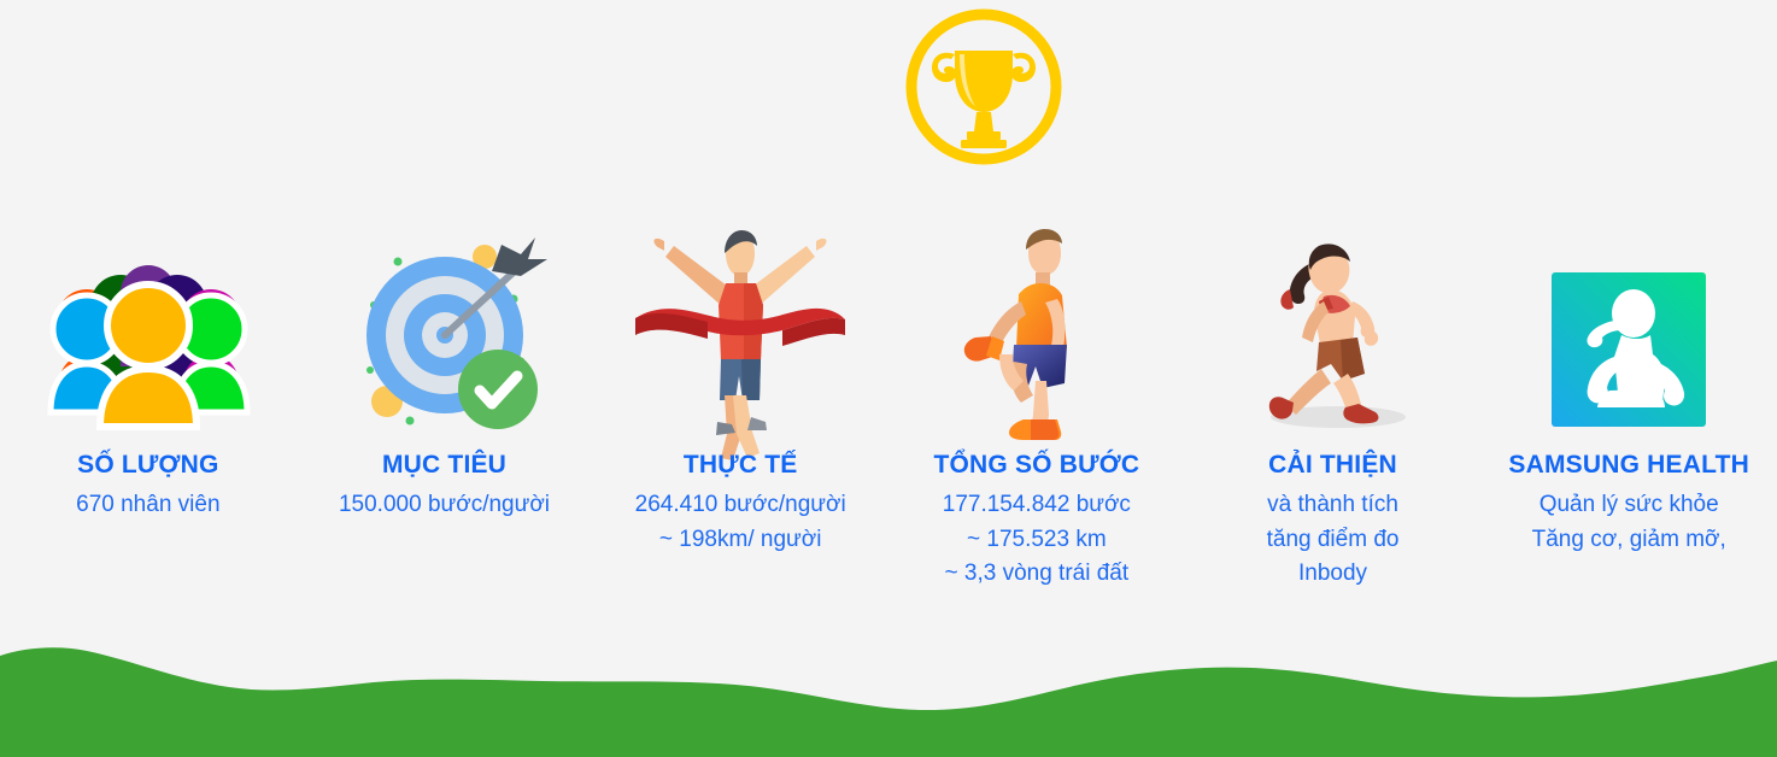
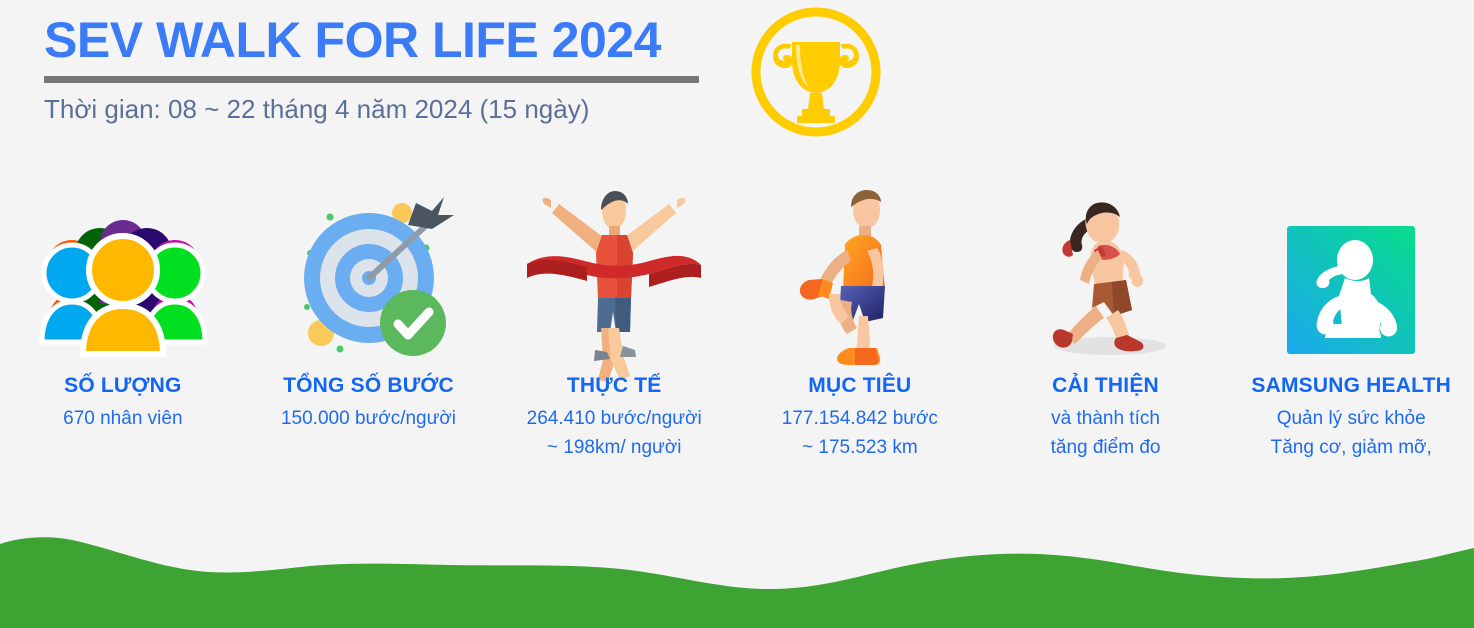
+ SEV WALK FOR LIFE 2024
+ Thời gian: 08 ~ 22 tháng 4 năm 2024 (15 ngày)
  SỐ LƯỢNG
  670 nhân viên
- MỤC TIÊU
+ TỔNG SỐ BƯỚC
  150.000 bước/người
  THỰC TẾ
  264.410 bước/người
  ~ 198km/ người
- TỔNG SỐ BƯỚC
+ MỤC TIÊU
  177.154.842 bước
  ~ 175.523 km
- ~ 3,3 vòng trái đất
  CẢI THIỆN
  và thành tích
  tăng điểm đo
- Inbody
  SAMSUNG HEALTH
  Quản lý sức khỏe
  Tăng cơ, giảm mỡ,
